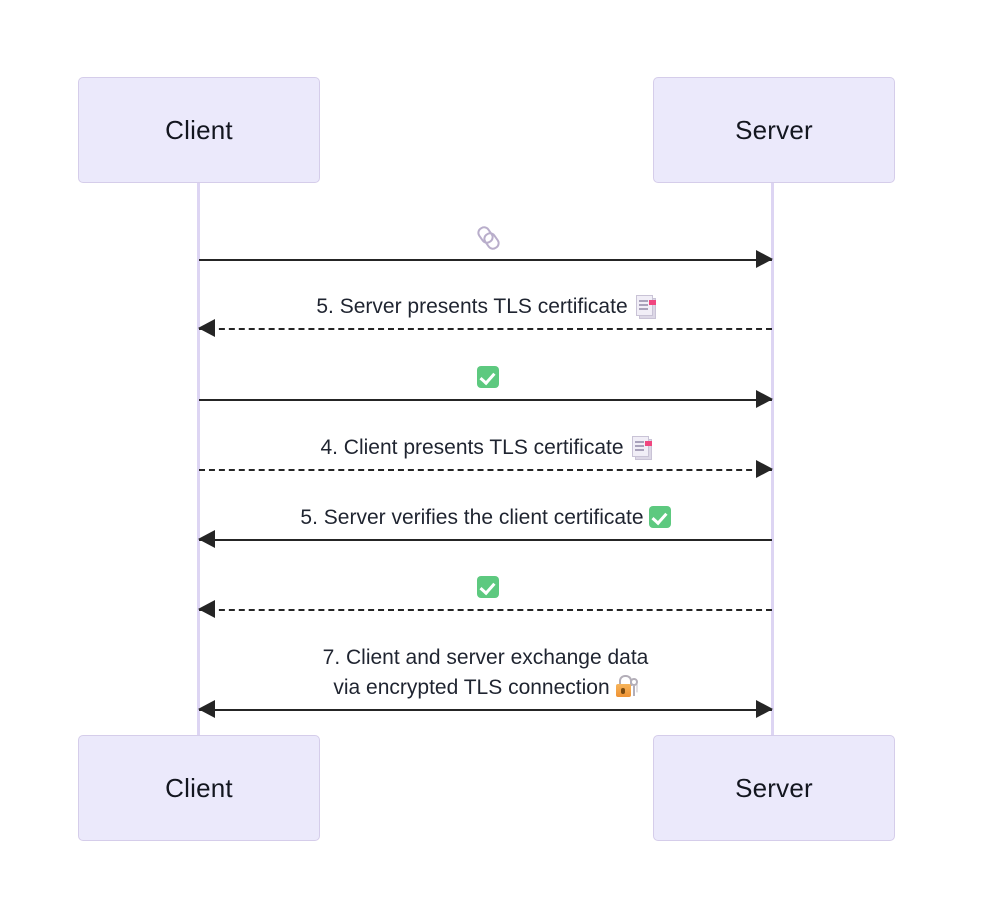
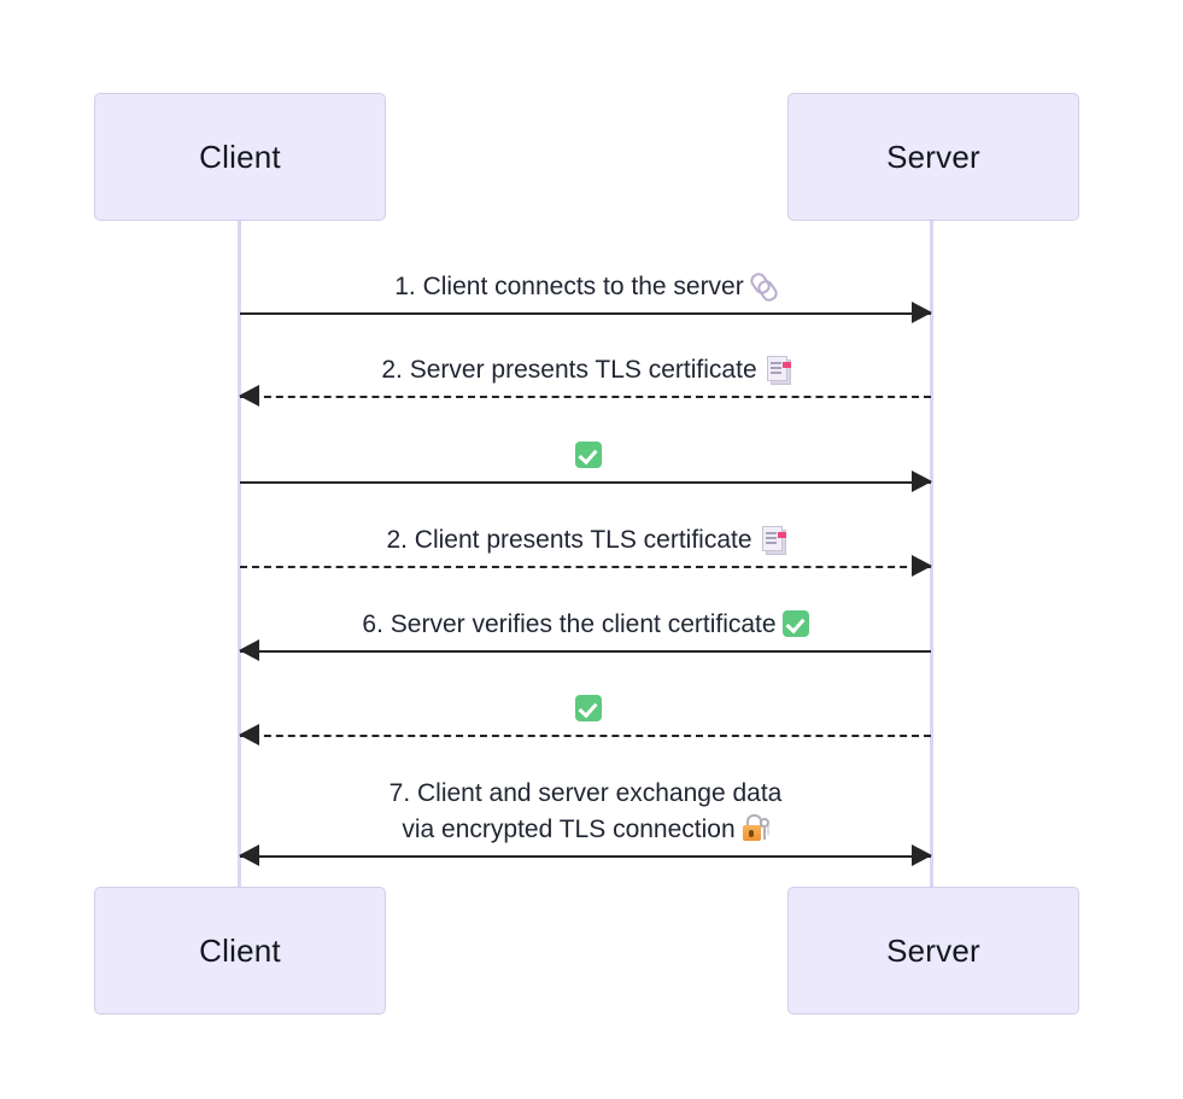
  Client
  Server
+ 1. Client connects to the server
- 5. Server presents TLS certificate
+ 2. Server presents TLS certificate
- 4. Client presents TLS certificate
+ 2. Client presents TLS certificate
- 5. Server verifies the client certificate
+ 6. Server verifies the client certificate
  7. Client and server exchange data
  via encrypted TLS connection
  Client
  Server
